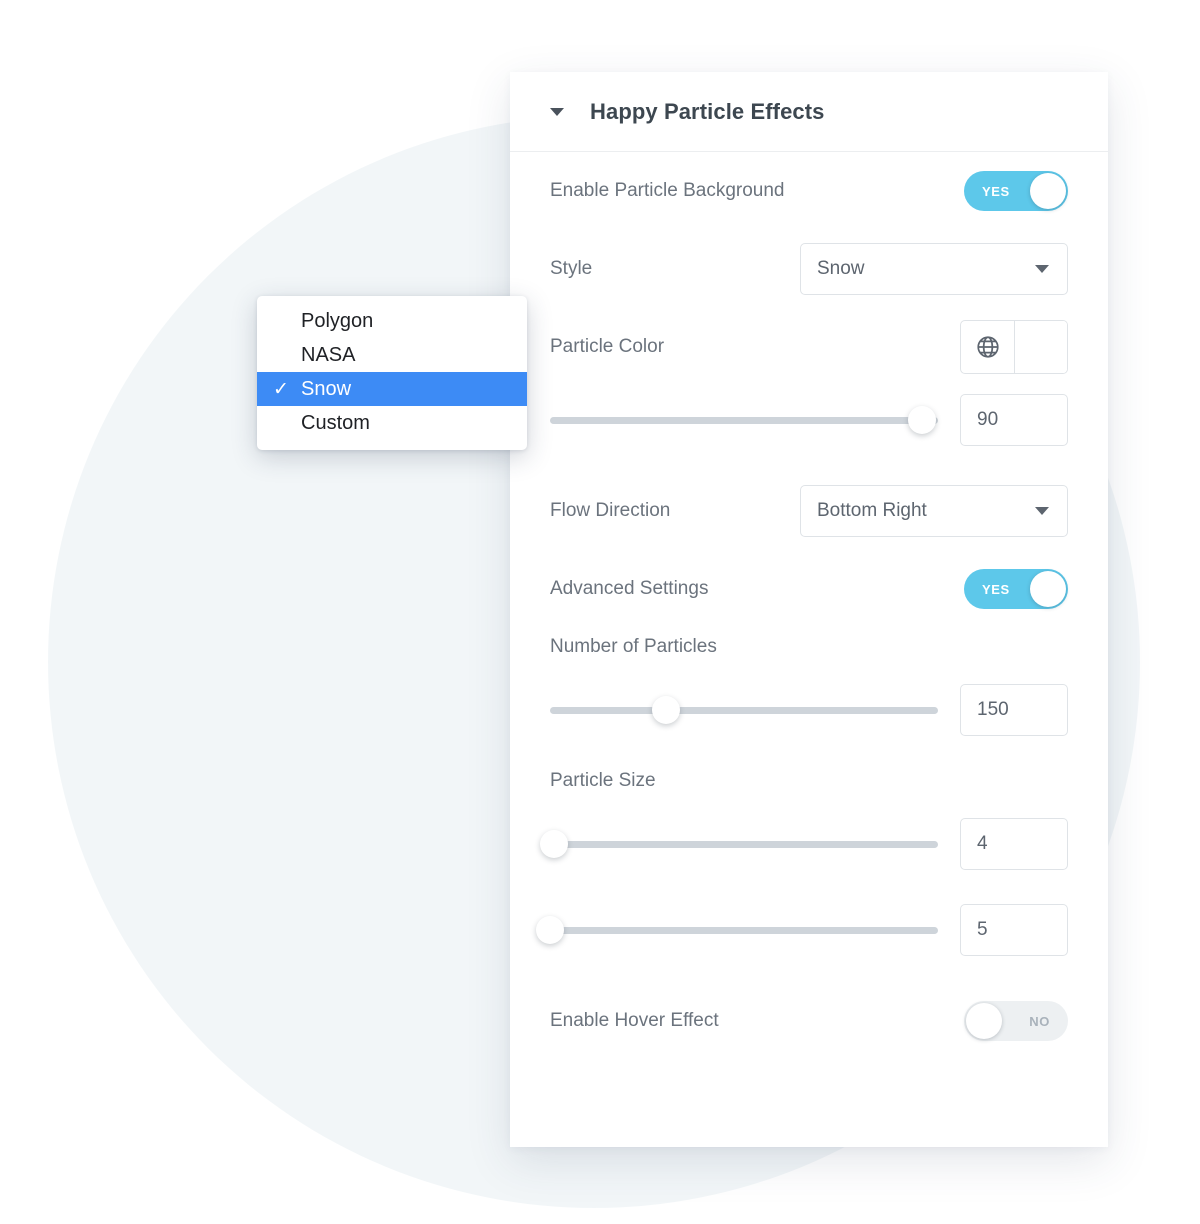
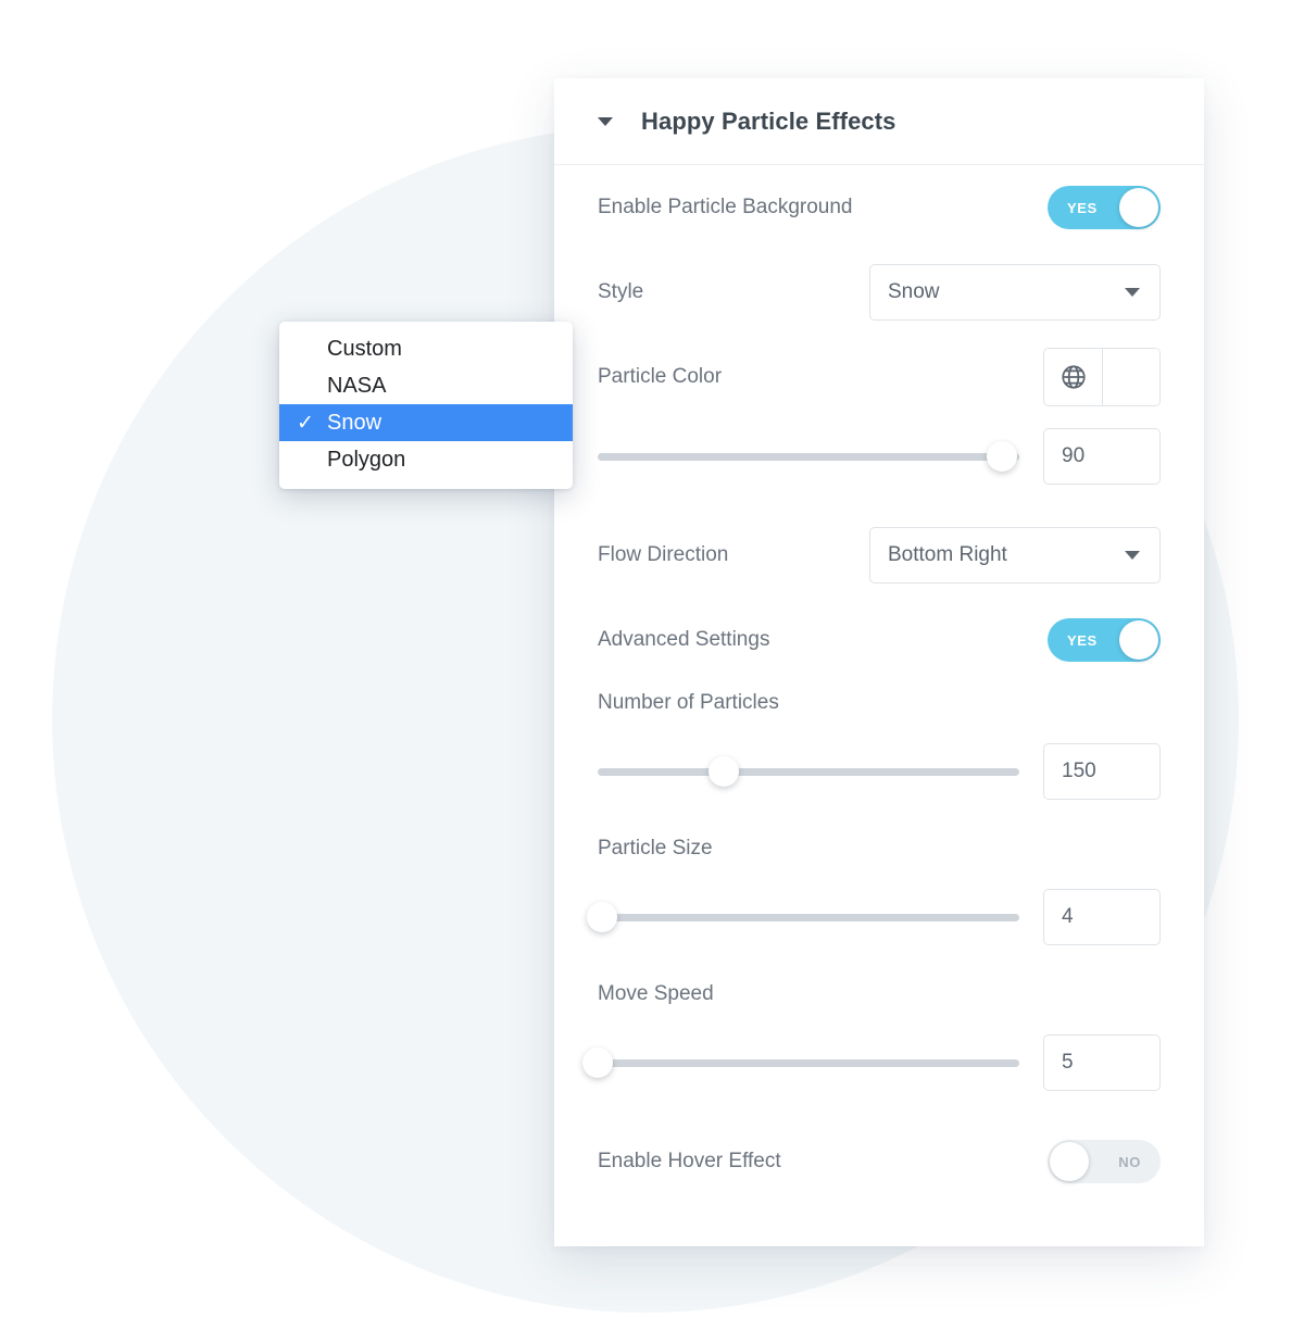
  Happy Particle Effects
  Enable Particle Background
  YES
  Style
  Snow
  Particle Color
  90
  Flow Direction
  Bottom Right
  Advanced Settings
  YES
  Number of Particles
  150
  Particle Size
  4
+ Move Speed
  5
  Enable Hover Effect
  NO
- Polygon
+ Custom
  NASA
  ✓
  Snow
- Custom
+ Polygon
